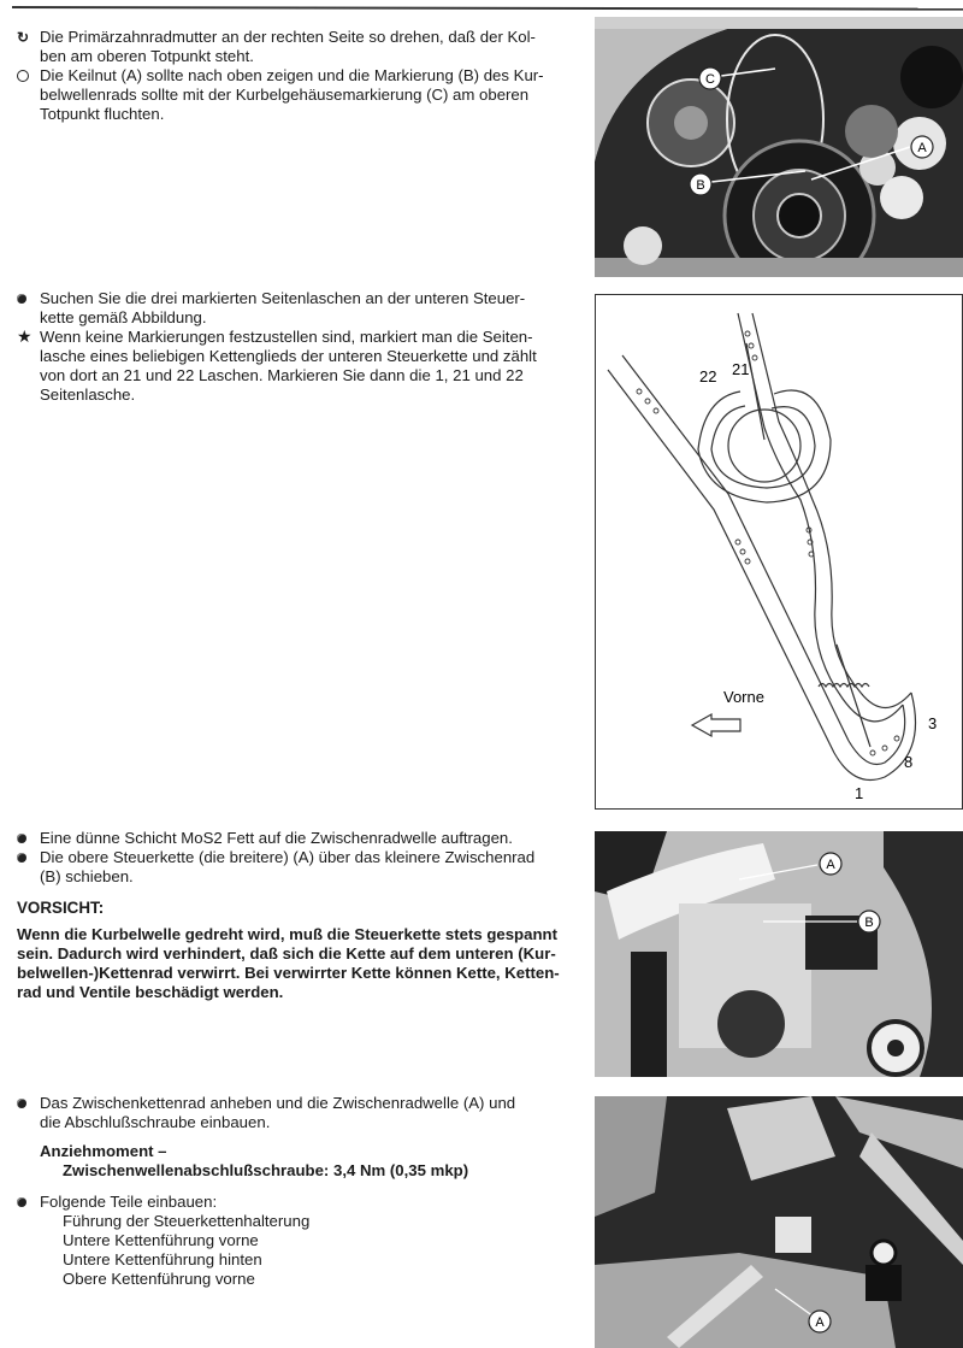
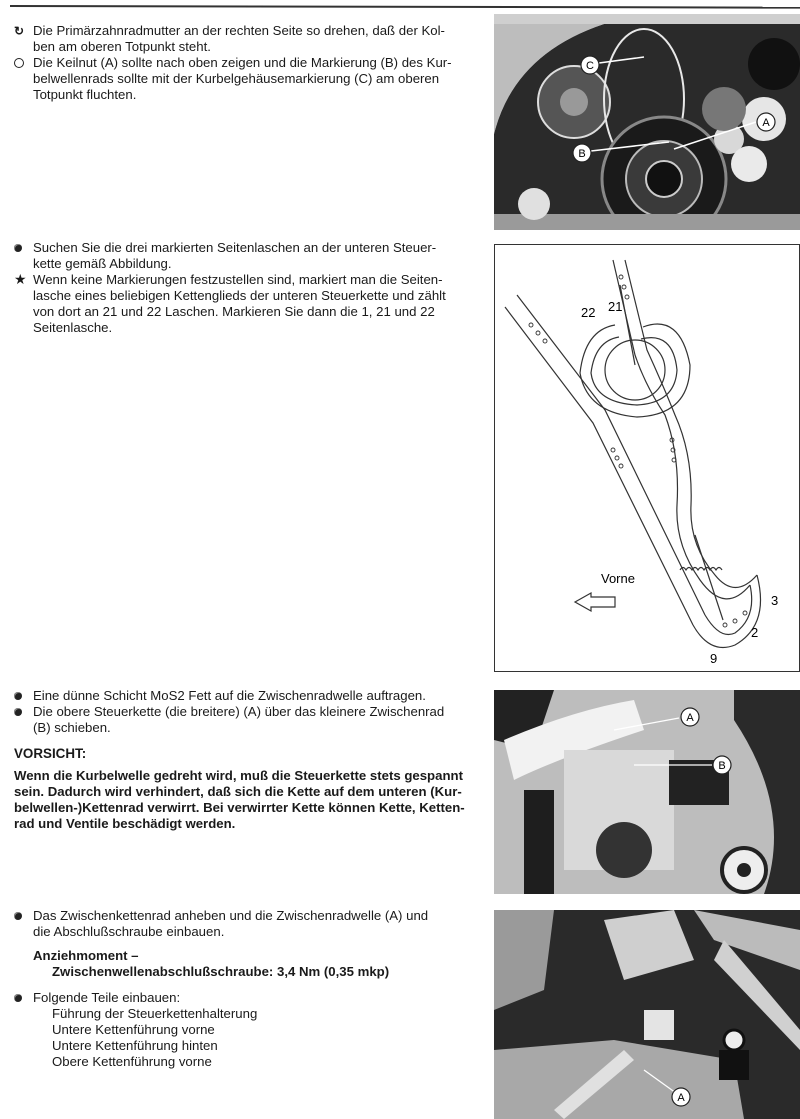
  ↻
  Die Primärzahnradmutter an der rechten Seite so drehen, daß der Kol-
  ben am oberen Totpunkt steht.
  Die Keilnut (A) sollte nach oben zeigen und die Markierung (B) des Kur-
  belwellenrads sollte mit der Kurbelgehäusemarkierung (C) am oberen
  Totpunkt fluchten.
  C
  B
  A
  Suchen Sie die drei markierten Seitenlaschen an der unteren Steuer-
  kette gemäß Abbildung.
  ★
  Wenn keine Markierungen festzustellen sind, markiert man die Seiten-
  lasche eines beliebigen Kettenglieds der unteren Steuerkette und zählt
  von dort an 21 und 22 Laschen. Markieren Sie dann die 1, 21 und 22
  Seitenlasche.
  22
  21
- 1
+ 9
- 8
+ 2
  3
  Vorne
  Eine dünne Schicht MoS2 Fett auf die Zwischenradwelle auftragen.
  Die obere Steuerkette (die breitere) (A) über das kleinere Zwischenrad
  (B) schieben.
  VORSICHT:
  Wenn die Kurbelwelle gedreht wird, muß die Steuerkette stets gespannt
  sein. Dadurch wird verhindert, daß sich die Kette auf dem unteren (Kur-
  belwellen-)Kettenrad verwirrt. Bei verwirrter Kette können Kette, Ketten-
  rad und Ventile beschädigt werden.
  A
  B
  Das Zwischenkettenrad anheben und die Zwischenradwelle (A) und
  die Abschlußschraube einbauen.
  Anziehmoment –
  Zwischenwellenabschlußschraube: 3,4 Nm (0,35 mkp)
  Folgende Teile einbauen:
  Führung der Steuerkettenhalterung
  Untere Kettenführung vorne
  Untere Kettenführung hinten
  Obere Kettenführung vorne
  A
